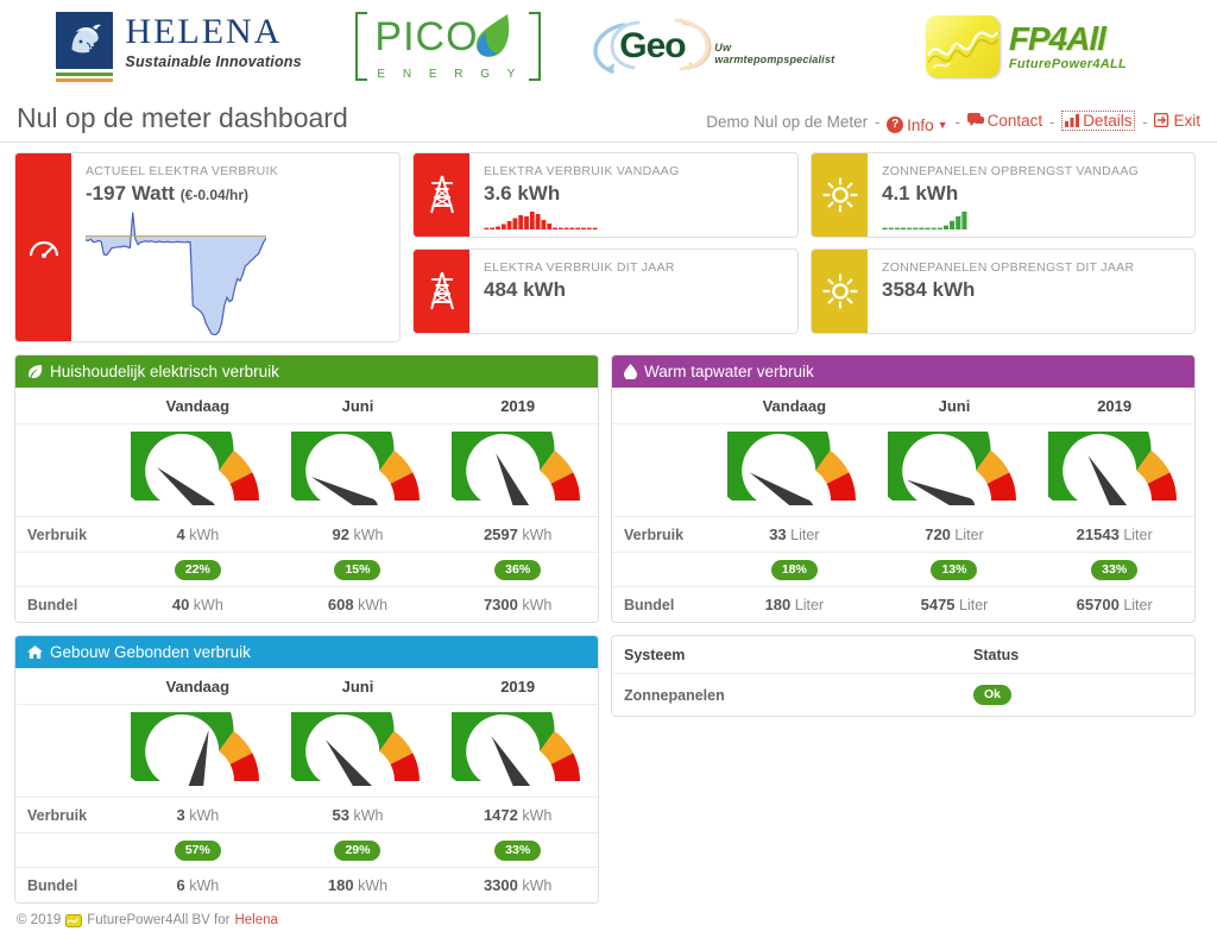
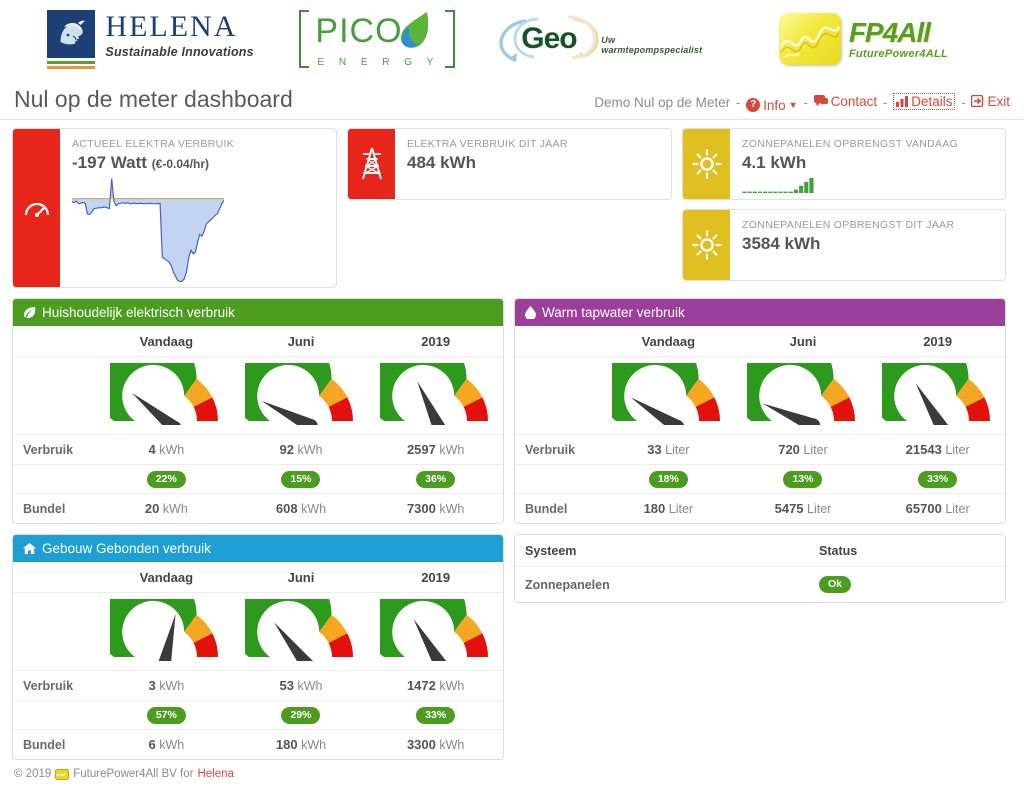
  HELENA
  Sustainable Innovations
  PICO
  E N E R G Y
  Geo
  Uw warmtepompspecialist
  FP4All
  FuturePower4ALL
  Nul op de meter dashboard
  Demo Nul op de Meter -
  ?
  Info
  ▼
  -
  Contact
  -
  Details
  -
  Exit
  ACTUEEL ELEKTRA VERBRUIK
  -197 Watt (€-0.04/hr)
- ELEKTRA VERBRUIK VANDAAG
- 3.6 kWh
  ELEKTRA VERBRUIK DIT JAAR
  484 kWh
  ZONNEPANELEN OPBRENGST VANDAAG
  4.1 kWh
  ZONNEPANELEN OPBRENGST DIT JAAR
  3584 kWh
  Huishoudelijk elektrisch verbruik
  	Vandaag	Juni	2019
  Verbruik	4 kWh	92 kWh	2597 kWh
  	22%	15%	36%
- Bundel	40 kWh	608 kWh	7300 kWh
+ Bundel	20 kWh	608 kWh	7300 kWh
  Gebouw Gebonden verbruik
  	Vandaag	Juni	2019
  Verbruik	3 kWh	53 kWh	1472 kWh
  	57%	29%	33%
  Bundel	6 kWh	180 kWh	3300 kWh
  Warm tapwater verbruik
  	Vandaag	Juni	2019
  Verbruik	33 Liter	720 Liter	21543 Liter
  	18%	13%	33%
  Bundel	180 Liter	5475 Liter	65700 Liter
  Systeem	Status
  Zonnepanelen	Ok
  © 2019
  FuturePower4All BV for
  Helena
